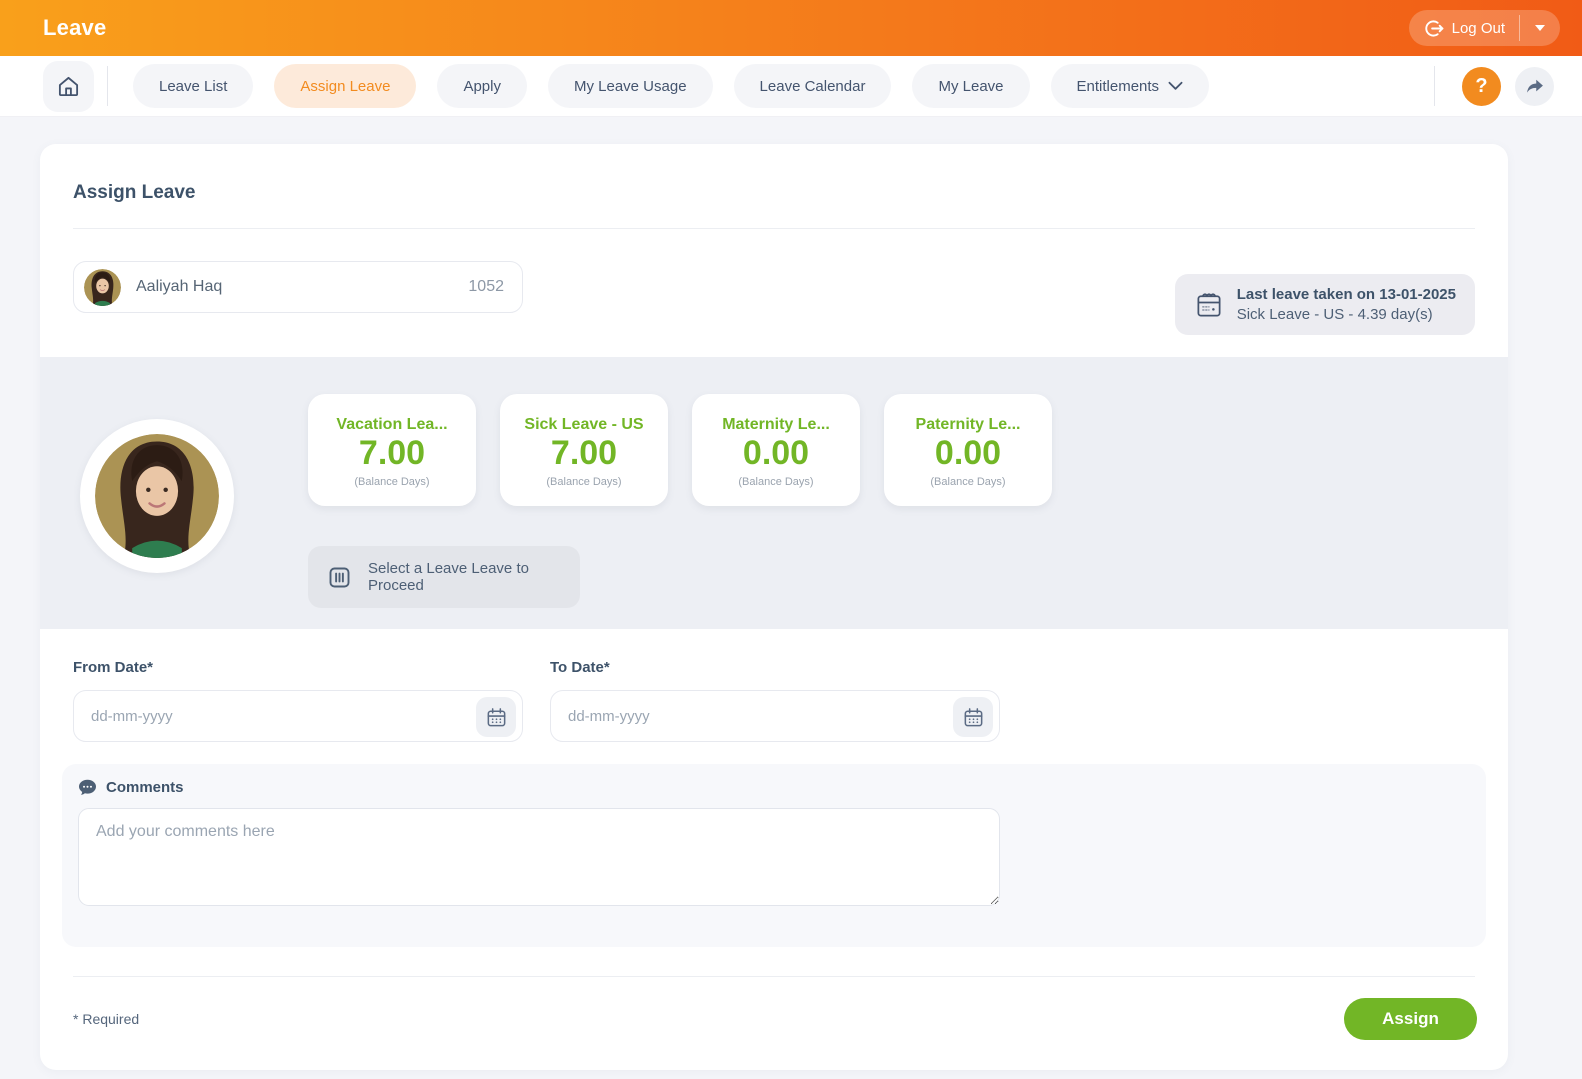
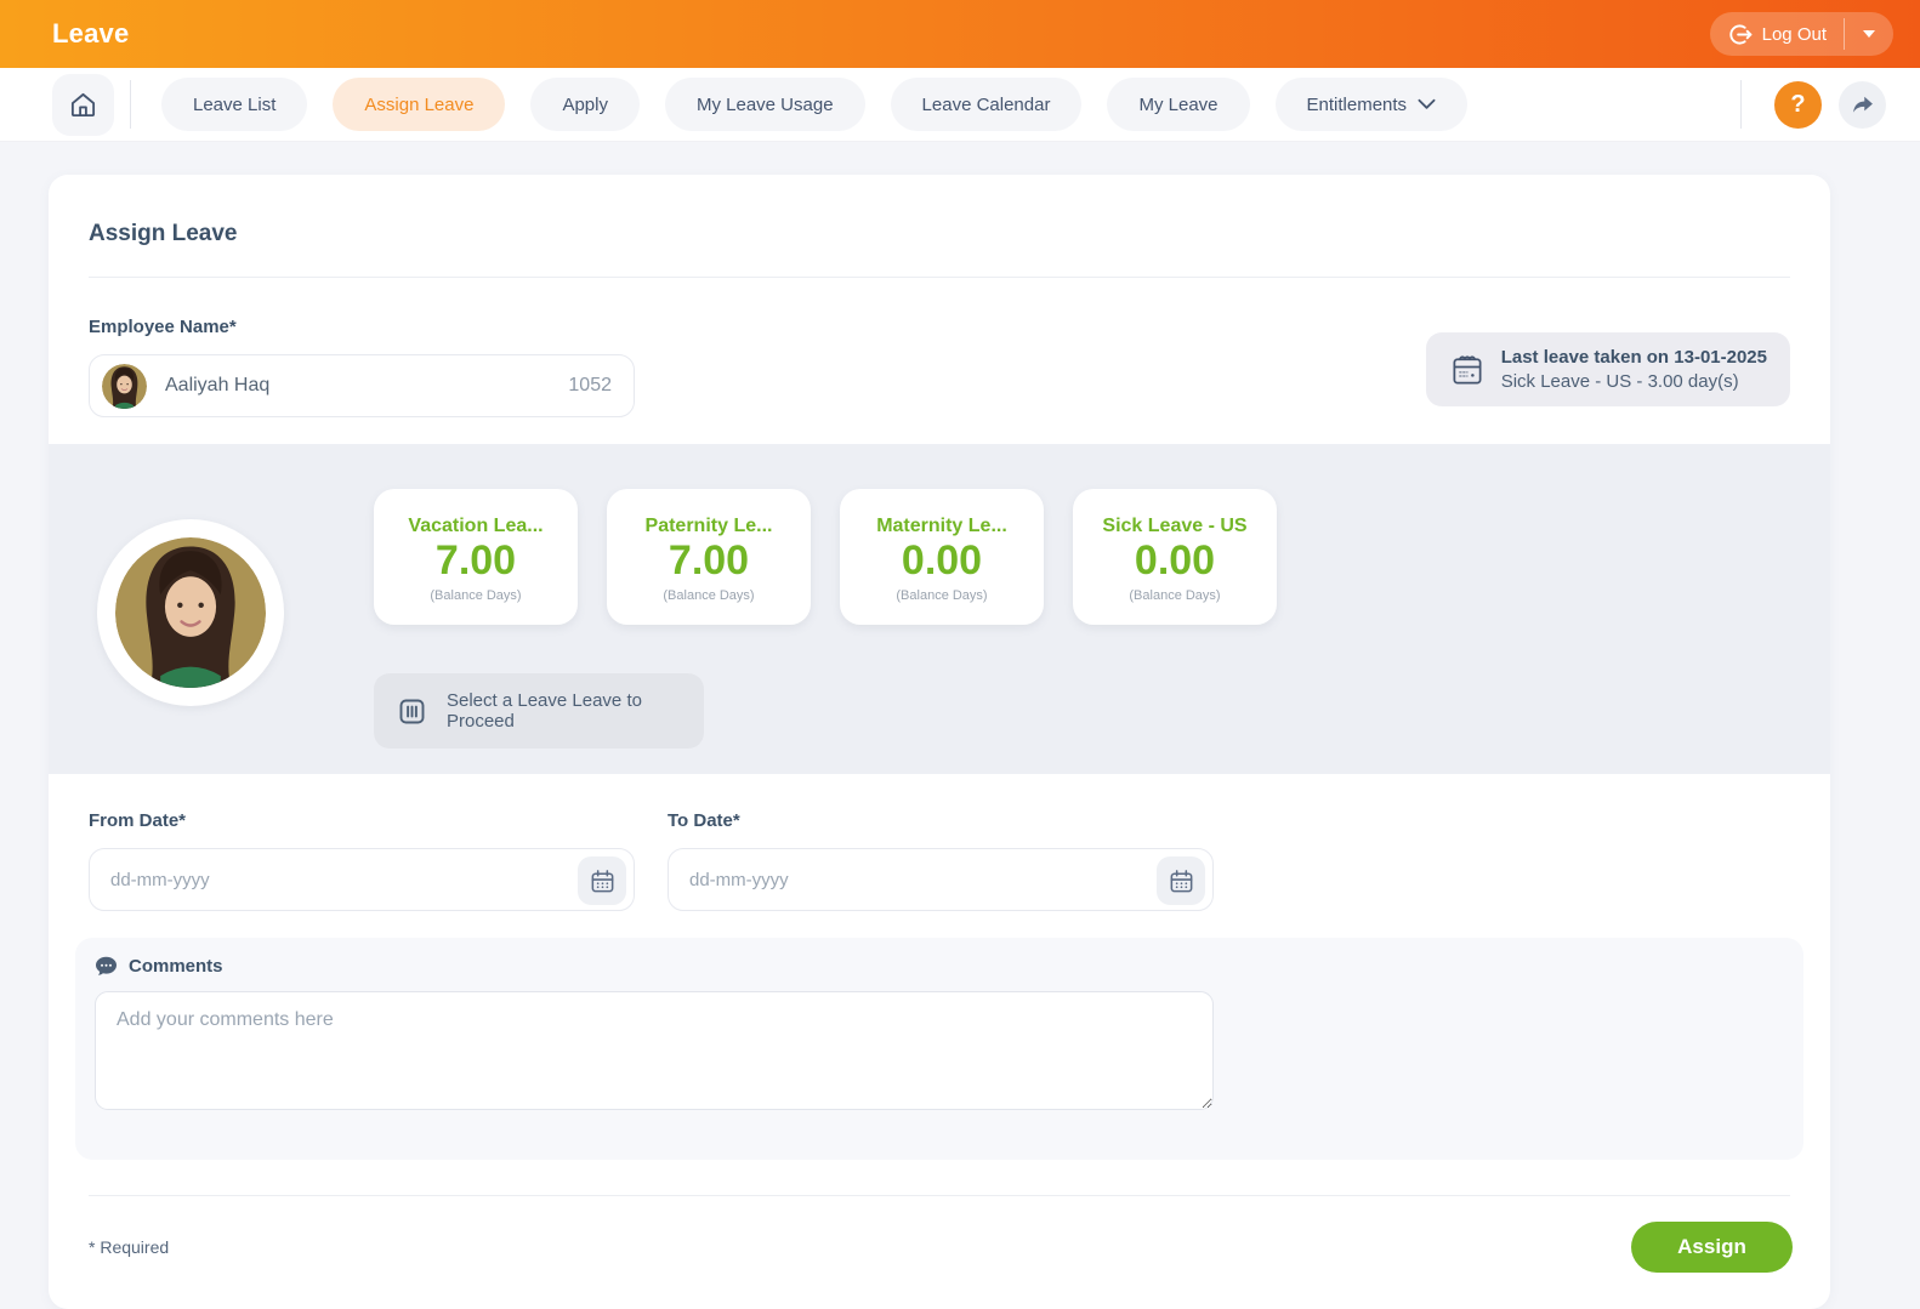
  Leave
  Log Out
  Leave List
  Assign Leave
  Apply
  My Leave Usage
  Leave Calendar
  My Leave
  Entitlements
  ?
  Assign Leave
+ Employee Name*
  Aaliyah Haq
  1052
  Last leave taken on 13-01-2025
- Sick Leave - US - 4.39 day(s)
+ Sick Leave - US - 3.00 day(s)
  Vacation Lea...
  7.00
  (Balance Days)
- Sick Leave - US
+ Paternity Le...
  7.00
  (Balance Days)
  Maternity Le...
  0.00
  (Balance Days)
- Paternity Le...
+ Sick Leave - US
  0.00
  (Balance Days)
  Select a Leave Leave to Proceed
  From Date*
  dd-mm-yyyy
  To Date*
  dd-mm-yyyy
  Comments
  Add your comments here
  * Required
  Assign
